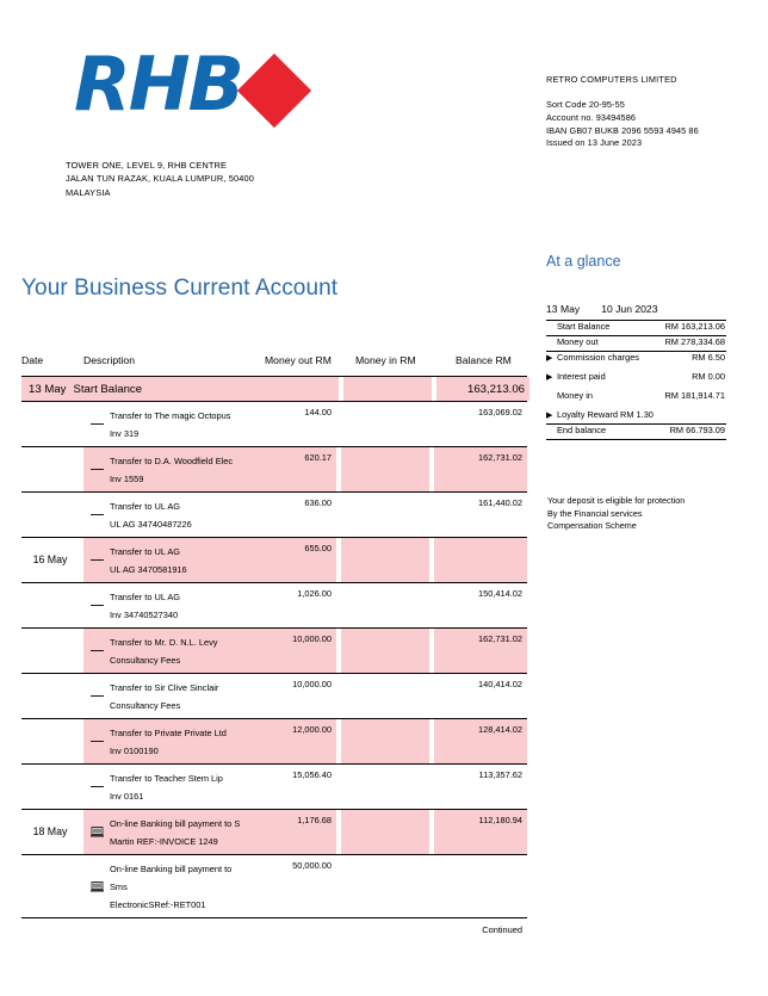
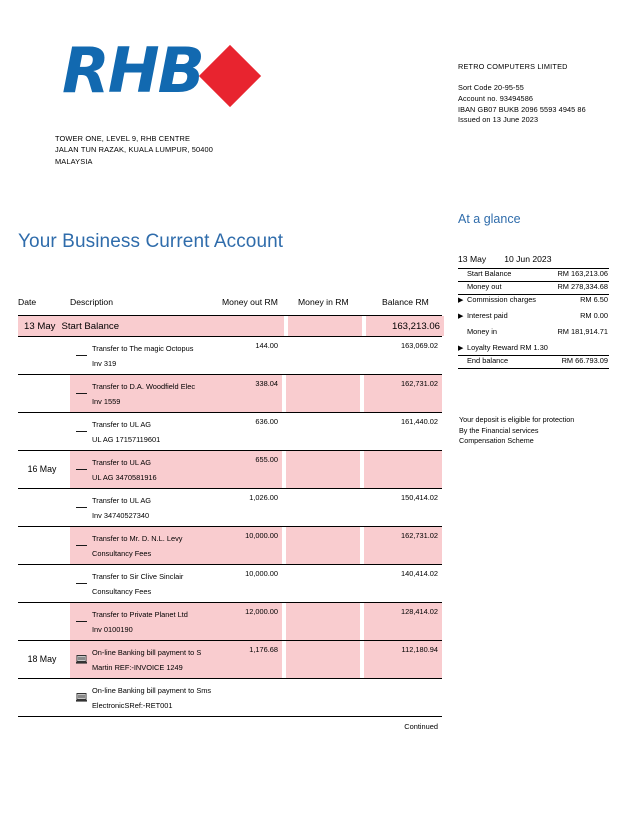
  RHB
  TOWER ONE, LEVEL 9, RHB CENTRE
  JALAN TUN RAZAK, KUALA LUMPUR, 50400
  MALAYSIA
  RETRO COMPUTERS LIMITED
  Sort Code 20-95-55
  Account no. 93494586
  IBAN GB07 BUKB 2096 5593 4945 86
  Issued on 13 June 2023
  Your Business Current Account
  At a glance
  13 May
  10 Jun 2023
  Start Balance
  RM 163,213.06
  Money out
  RM 278,334.68
  Commission charges
  RM 6.50
  Interest paid
  RM 0.00
  Money in
  RM 181,914.71
  Loyalty Reward RM 1.30
  End balance
  RM 66.793.09
  Your deposit is eligible for protection
  By the Financial services
  Compensation Scheme
  Date
  Description
  Money out RM
  Money in RM
  Balance RM
  13 May
  Start Balance
  163,213.06
  Transfer to The magic Octopus
  Inv 319
  144.00
  163,069.02
  Transfer to D.A. Woodfield Elec
  Inv 1559
- 620.17
+ 338.04
  162,731.02
  Transfer to UL AG
- UL AG 34740487226
+ UL AG 17157119601
  636.00
  161,440.02
  16 May
  Transfer to UL AG
  UL AG 3470581916
  655.00
  Transfer to UL AG
  Inv 34740527340
  1,026.00
  150,414.02
  Transfer to Mr. D. N.L. Levy
  Consultancy Fees
  10,000.00
  162,731.02
  Transfer to Sir Clive Sinclair
  Consultancy Fees
  10,000.00
  140,414.02
- Transfer to Private Private Ltd
+ Transfer to Private Planet Ltd
  Inv 0100190
  12,000.00
  128,414.02
- Transfer to Teacher Stem Lip
- Inv 0161
- 15,056.40
- 113,357.62
  18 May
  On-line Banking bill payment to S
  Martin REF:-INVOICE 1249
  1,176.68
  112,180.94
  On-line Banking bill payment to Sms
  ElectronicSRef:-RET001
- 50,000.00
  Continued
